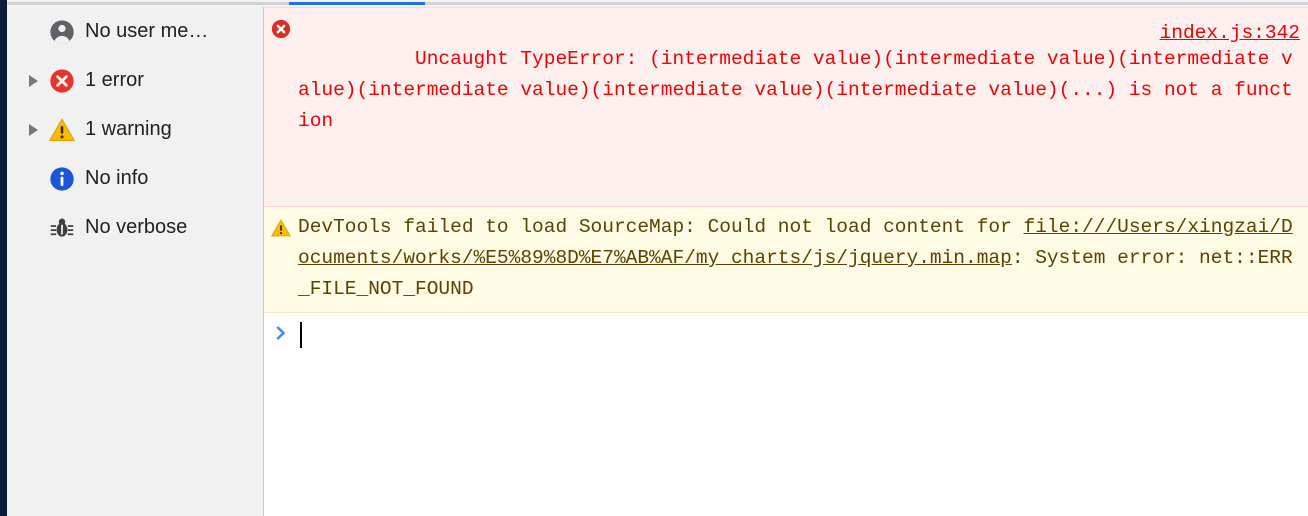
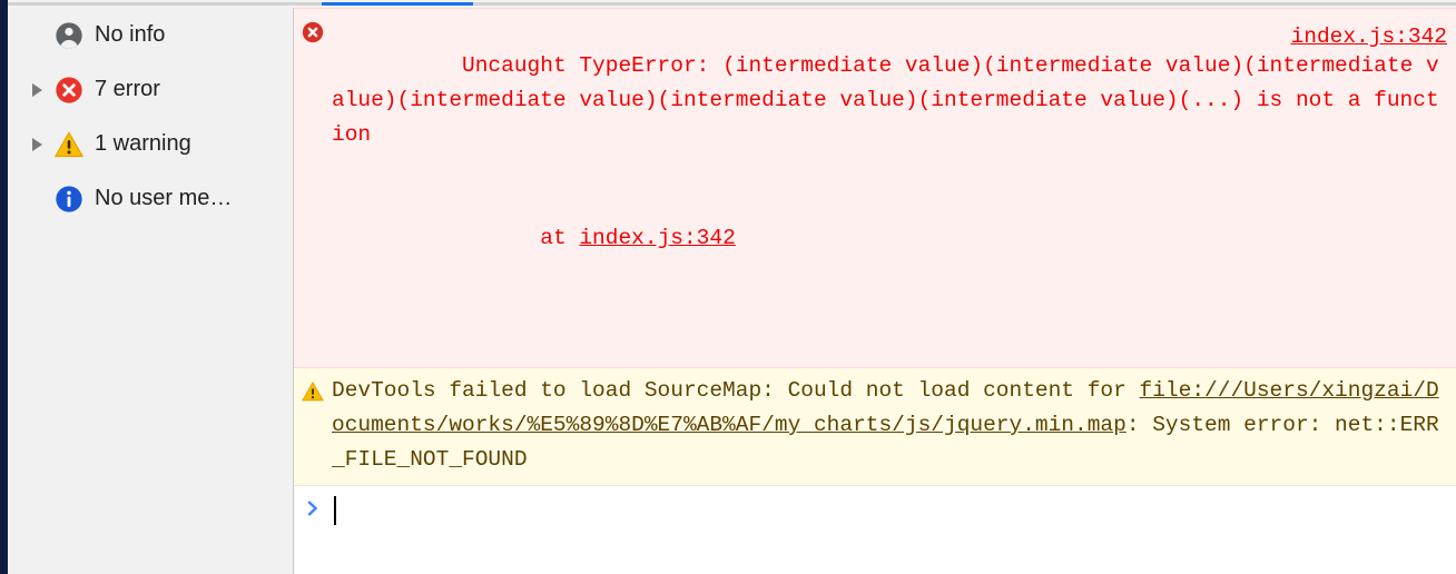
- No user me…
+ No info
- 1 error
+ 7 error
  1 warning
- No info
+ No user me…
- No verbose
  Uncaught TypeError: (intermediate value)(intermediate value)(intermediate value)(intermediate value)(intermediate value)(intermediate value)(...) is not a function
+ at index.js:342
  index.js:342
  DevTools failed to load SourceMap: Could not load content for file:///Users/xingzai/Documents/works/%E5%89%8D%E7%AB%AF/my_charts/js/jquery.min.map: System error: net::ERR_FILE_NOT_FOUND
